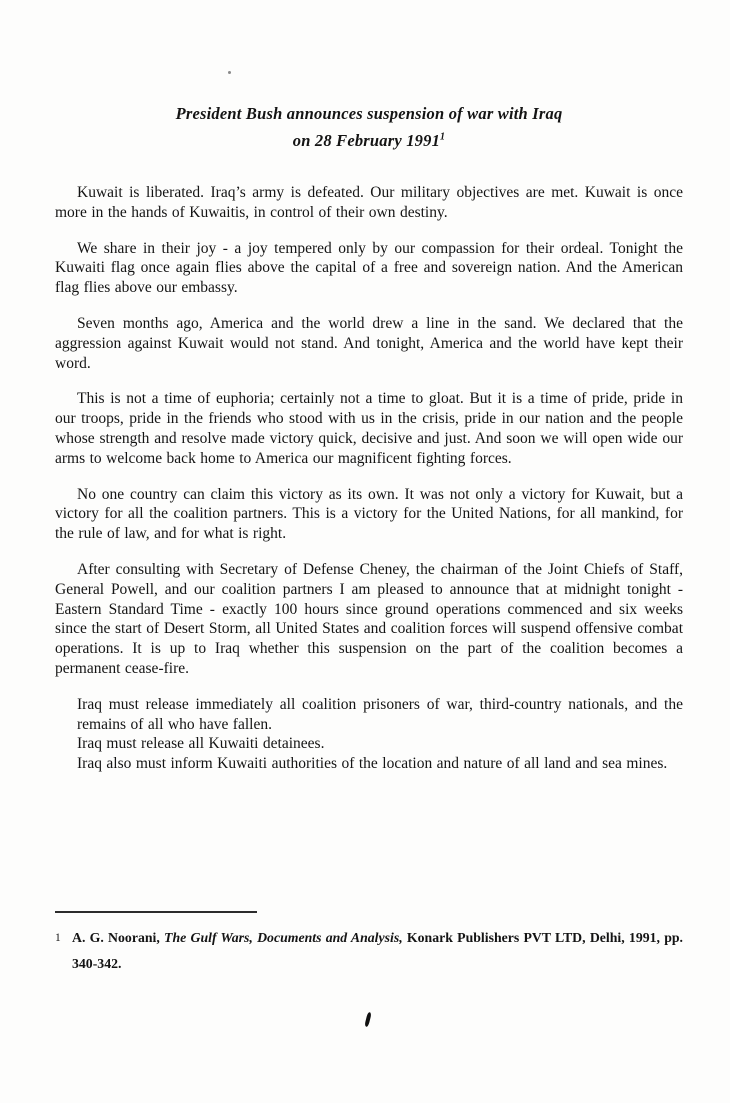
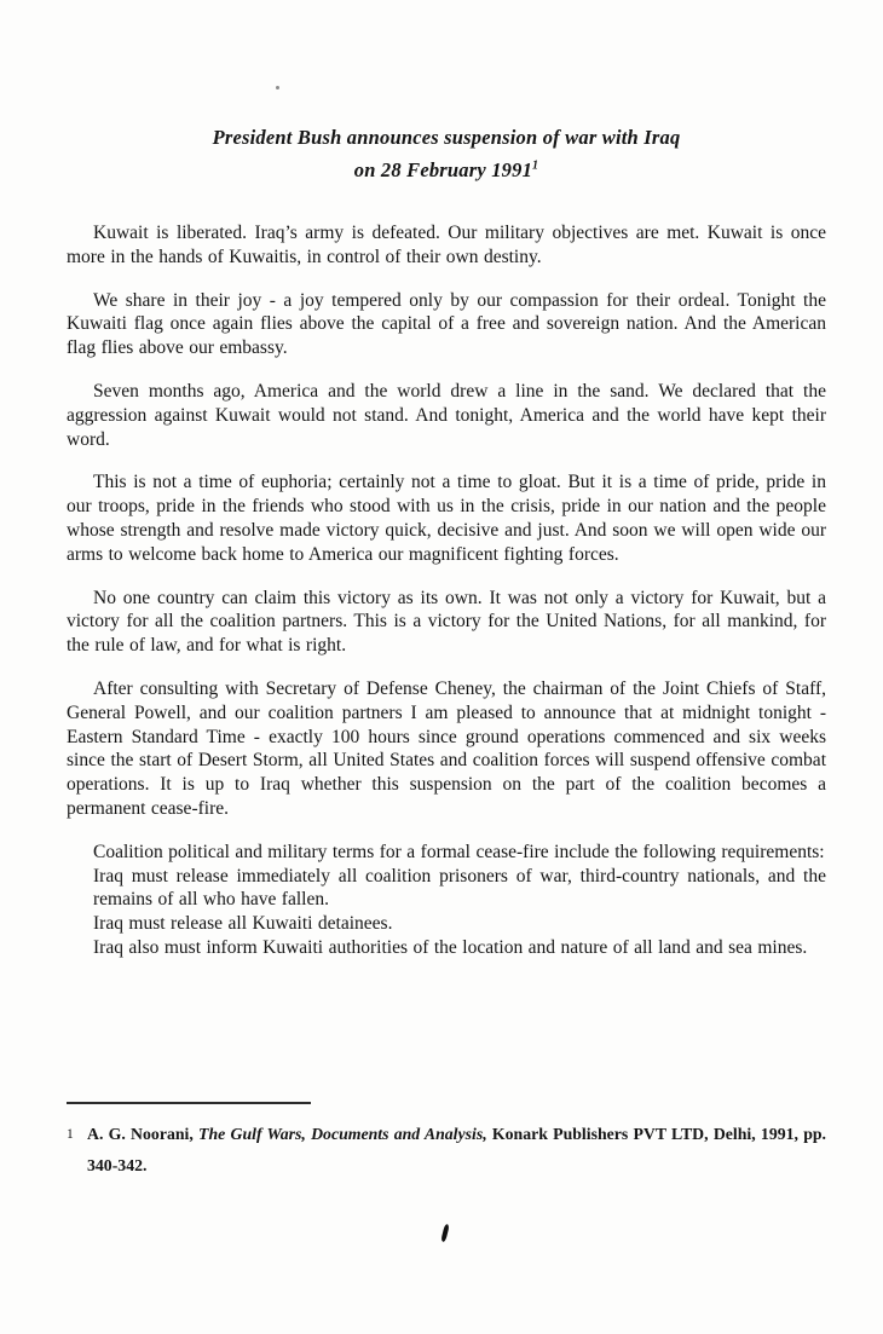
  President Bush announces suspension of war with Iraq
  on 28 February 19911
  Kuwait is liberated. Iraq’s army is defeated. Our military objectives are met. Kuwait is once more in the hands of Kuwaitis, in control of their own destiny.
  We share in their joy - a joy tempered only by our compassion for their ordeal. Tonight the Kuwaiti flag once again flies above the capital of a free and sovereign nation. And the American flag flies above our embassy.
  Seven months ago, America and the world drew a line in the sand. We declared that the aggression against Kuwait would not stand. And tonight, America and the world have kept their word.
  This is not a time of euphoria; certainly not a time to gloat. But it is a time of pride, pride in our troops, pride in the friends who stood with us in the crisis, pride in our nation and the people whose strength and resolve made victory quick, decisive and just. And soon we will open wide our arms to welcome back home to America our magnificent fighting forces.
  No one country can claim this victory as its own. It was not only a victory for Kuwait, but a victory for all the coalition partners. This is a victory for the United Nations, for all mankind, for the rule of law, and for what is right.
  After consulting with Secretary of Defense Cheney, the chairman of the Joint Chiefs of Staff, General Powell, and our coalition partners I am pleased to announce that at midnight tonight - Eastern Standard Time - exactly 100 hours since ground operations commenced and six weeks since the start of Desert Storm, all United States and coalition forces will suspend offensive combat operations. It is up to Iraq whether this suspension on the part of the coalition becomes a permanent cease-fire.
+ Coalition political and military terms for a formal cease-fire include the following requirements:
  Iraq must release immediately all coalition prisoners of war, third-country nationals, and the remains of all who have fallen.
  Iraq must release all Kuwaiti detainees.
  Iraq also must inform Kuwaiti authorities of the location and nature of all land and sea mines.
  1
  A. G. Noorani, The Gulf Wars, Documents and Analysis, Konark Publishers PVT LTD, Delhi, 1991, pp. 340-342.
